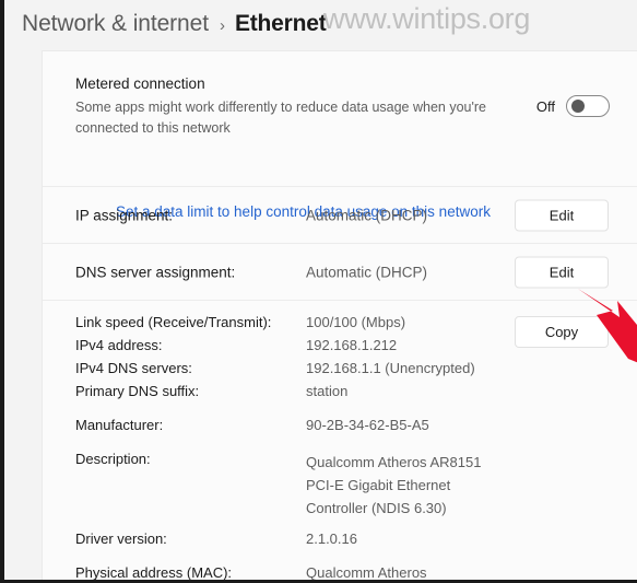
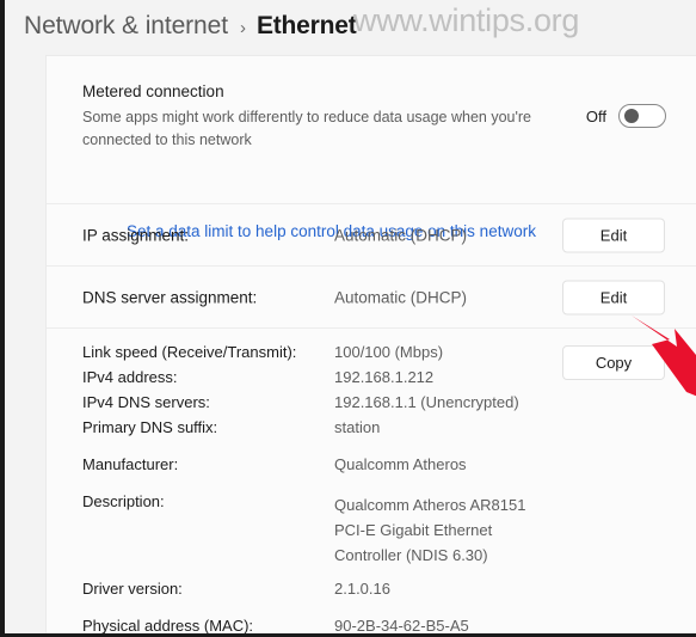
  Network & internet
  ›
  Ethernet
  www.wintips.org
  Metered connection
  Some apps might work differently to reduce data usage when you're connected to this network
  Off
  Set a data limit to help control data usage on this network
  IP assignment:
  Automatic (DHCP)
  Edit
  DNS server assignment:
  Automatic (DHCP)
  Edit
  Copy
  Link speed (Receive/Transmit):
  100/100 (Mbps)
  IPv4 address:
  192.168.1.212
  IPv4 DNS servers:
  192.168.1.1 (Unencrypted)
  Primary DNS suffix:
  station
  Manufacturer:
- 90-2B-34-62-B5-A5
+ Qualcomm Atheros
  Description:
  Qualcomm Atheros AR8151
  PCI-E Gigabit Ethernet
  Controller (NDIS 6.30)
  Driver version:
  2.1.0.16
  Physical address (MAC):
- Qualcomm Atheros
+ 90-2B-34-62-B5-A5
